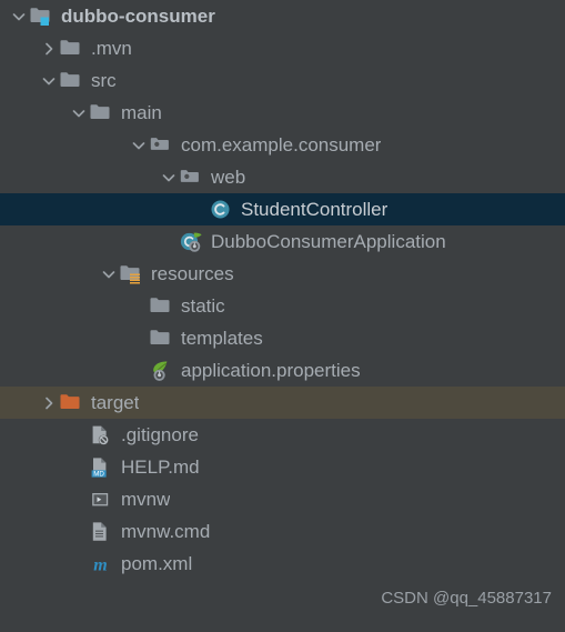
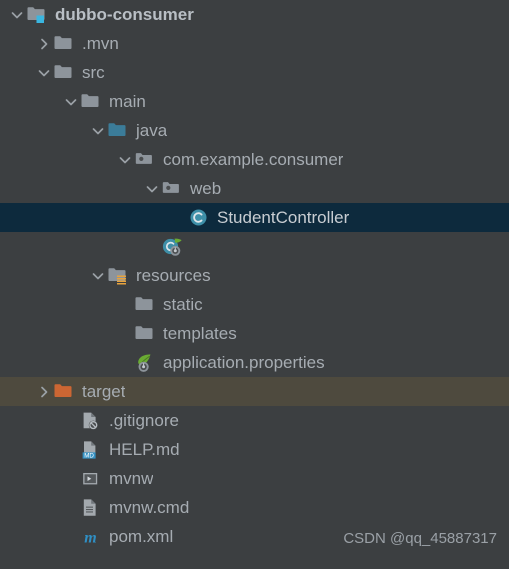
  dubbo-consumer
  .mvn
  src
  main
+ java
  com.example.consumer
  web
  StudentController
- DubboConsumerApplication
  resources
  static
  templates
  application.properties
  target
  .gitignore
  HELP.md
  mvnw
  mvnw.cmd
  m
  pom.xml
  CSDN @qq_45887317
